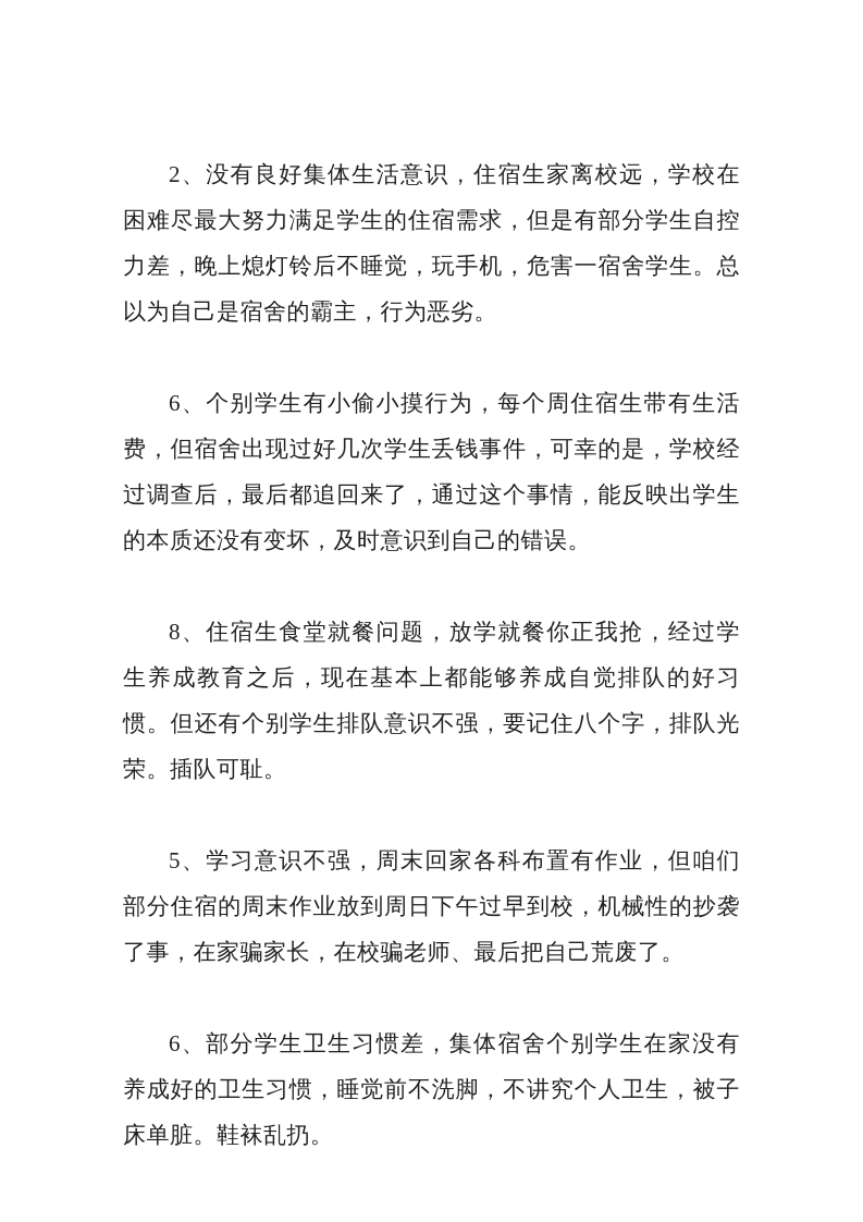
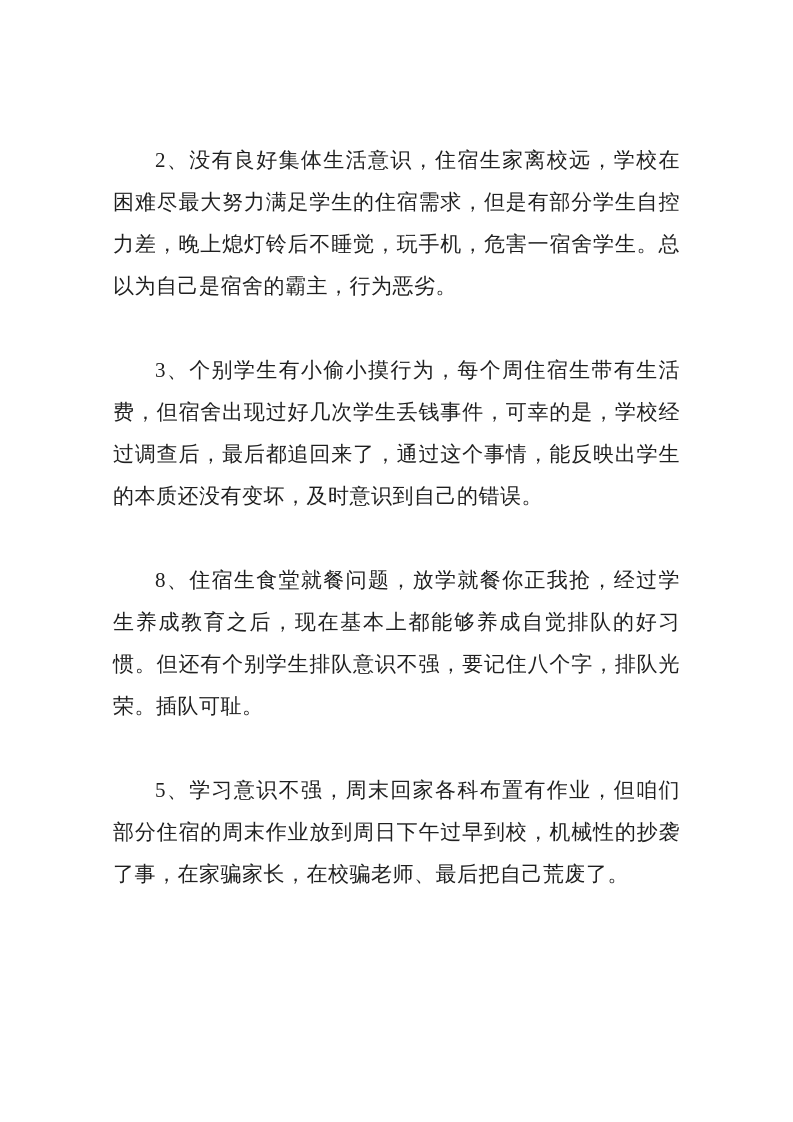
  2、没有良好集体生活意识，住宿生家离校远，学校在困难尽最大努力满足学生的住宿需求，但是有部分学生自控力差，晚上熄灯铃后不睡觉，玩手机，危害一宿舍学生。总以为自己是宿舍的霸主，行为恶劣。
- 6、个别学生有小偷小摸行为，每个周住宿生带有生活费，但宿舍出现过好几次学生丢钱事件，可幸的是，学校经过调查后，最后都追回来了，通过这个事情，能反映出学生的本质还没有变坏，及时意识到自己的错误。
+ 3、个别学生有小偷小摸行为，每个周住宿生带有生活费，但宿舍出现过好几次学生丢钱事件，可幸的是，学校经过调查后，最后都追回来了，通过这个事情，能反映出学生的本质还没有变坏，及时意识到自己的错误。
  8、住宿生食堂就餐问题，放学就餐你正我抢，经过学生养成教育之后，现在基本上都能够养成自觉排队的好习惯。但还有个别学生排队意识不强，要记住八个字，排队光荣。插队可耻。
  5、学习意识不强，周末回家各科布置有作业，但咱们部分住宿的周末作业放到周日下午过早到校，机械性的抄袭了事，在家骗家长，在校骗老师、最后把自己荒废了。
- 6、部分学生卫生习惯差，集体宿舍个别学生在家没有养成好的卫生习惯，睡觉前不洗脚，不讲究个人卫生，被子床单脏。鞋袜乱扔。
